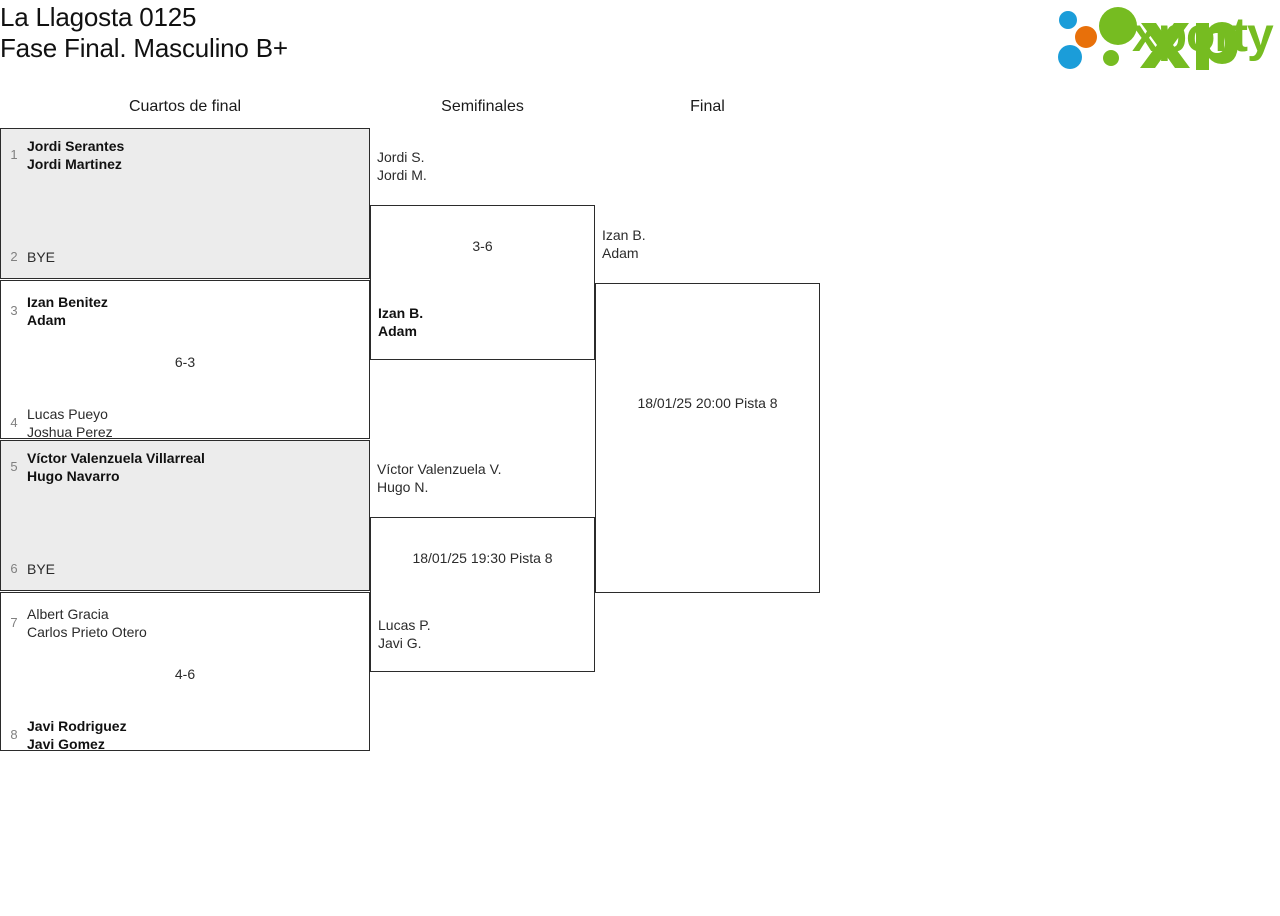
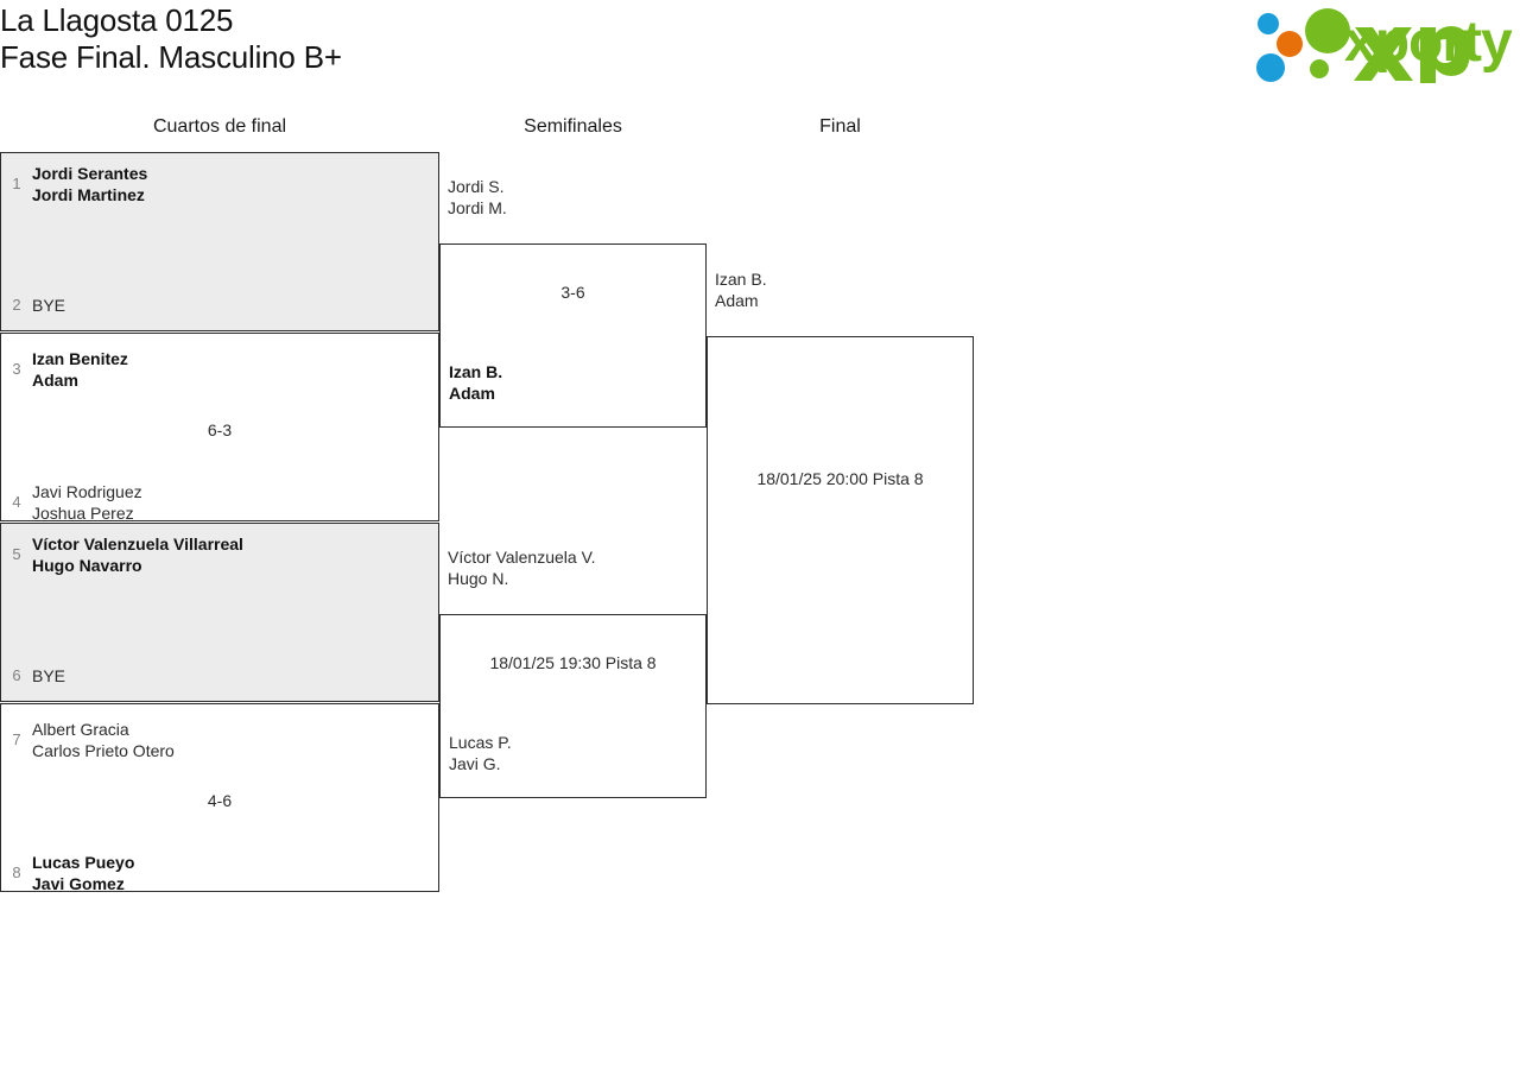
  La Llagosta 0125
  Fase Final. Masculino B+
  xporty
  Cuartos de final
  Semifinales
  Final
  1
  Jordi Serantes
  Jordi Martinez
  2
  BYE
  3
  Izan Benitez
  Adam
  6-3
  4
- Lucas Pueyo
+ Javi Rodriguez
  Joshua Perez
  5
  Víctor Valenzuela Villarreal
  Hugo Navarro
  6
  BYE
  7
  Albert Gracia
  Carlos Prieto Otero
  4-6
  8
- Javi Rodriguez
+ Lucas Pueyo
  Javi Gomez
  Jordi S.
  Jordi M.
  3-6
  Izan B.
  Adam
  Víctor Valenzuela V.
  Hugo N.
  18/01/25 19:30 Pista 8
  Lucas P.
  Javi G.
  Izan B.
  Adam
  18/01/25 20:00 Pista 8
